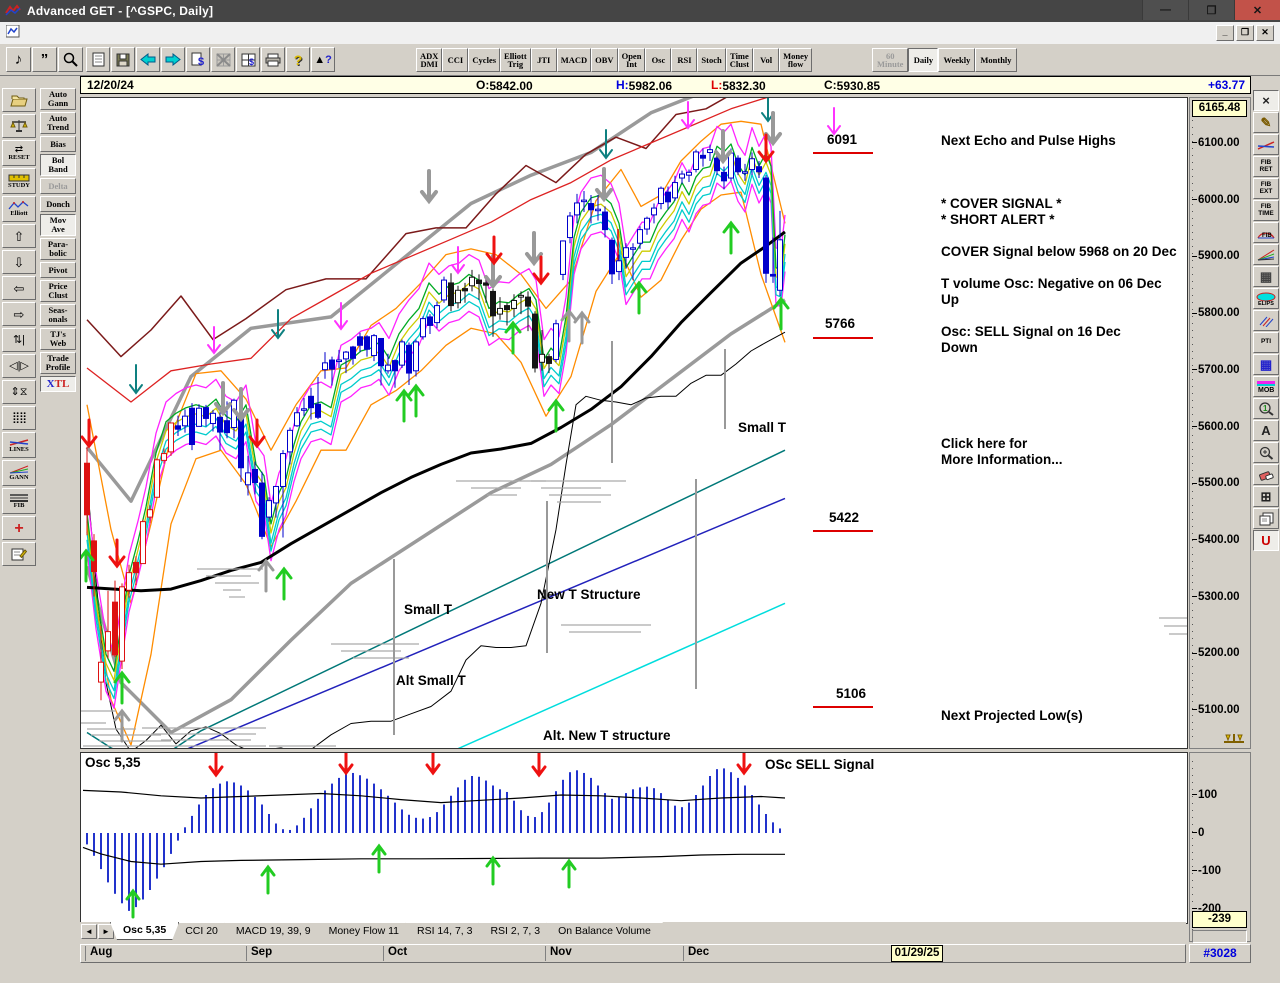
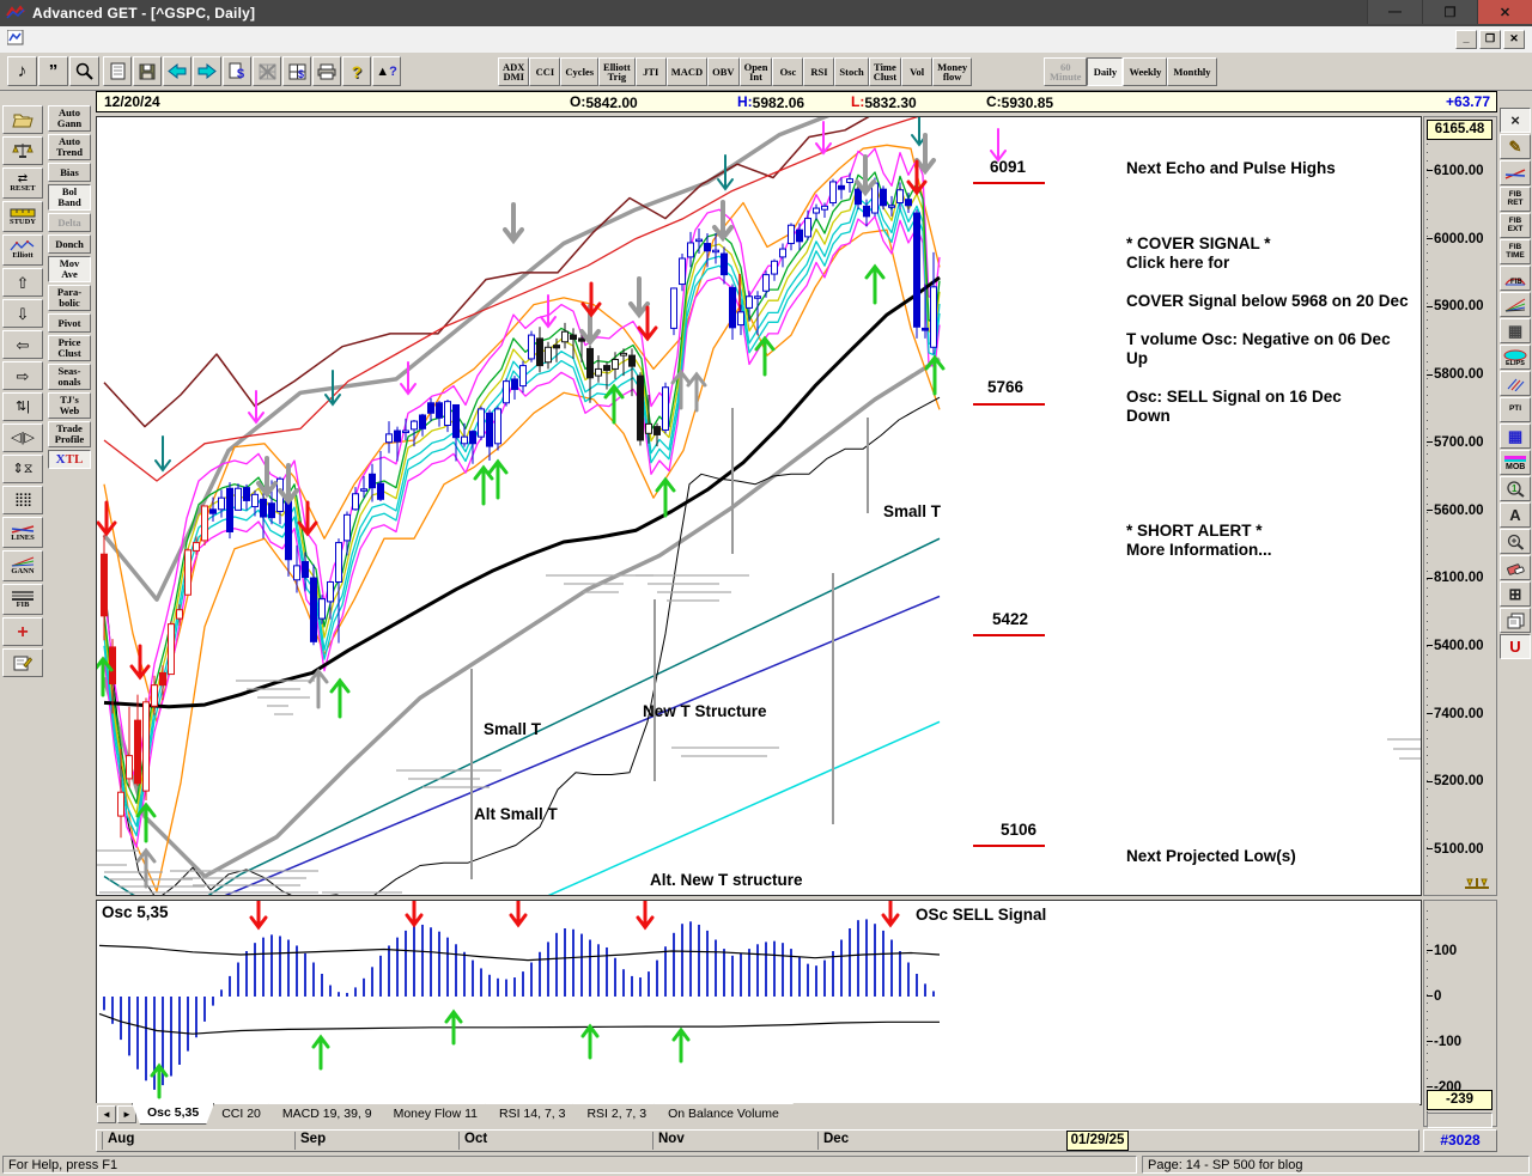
  Advanced GET - [^GSPC, Daily]
  —
  ❐
  ✕
  _
  ❐
  ✕
  ♪
  ”
  $
  $
  ?
  ▲?
  ADX
  DMI
  CCI
  Cycles
  Elliott
  Trig
  JTI
  MACD
  OBV
  Open
  Int
  Osc
  RSI
  Stoch
  Time
  Clust
  Vol
  Money
  flow
  60
  Minute
  Daily
  Weekly
  Monthly
  12/20/24
  O:
  5842.00
  H:
  5982.06
  L:
  5832.30
  C:
  5930.85
  +63.77
  ⇄
  ⇧
  ⇩
  ⇦
  ⇨
  ⇅|
  ◁|▷
  ⇕⧖
  ⣿⣿
  +
  Auto
  Gann
  Auto
  Trend
  Bias
  Bol
  Band
  Delta
  Donch
  Mov
  Ave
  Para-
  bolic
  Pivot
  Price
  Clust
  Seas-
  onals
  TJ's
  Web
  Trade
  Profile
  X
  TL
  6091
  5766
  5422
  5106
  Next Echo and Pulse Highs
  * COVER SIGNAL *
- * SHORT ALERT *
+ Click here for
  COVER Signal below 5968 on 20 Dec
  T volume Osc: Negative on 06 Dec
  Up
  Osc: SELL Signal on 16 Dec
  Down
- Click here for
+ * SHORT ALERT *
  More Information...
  Next Projected Low(s)
  Small T
  Small T
  New T Structure
  Alt Small T
  Alt. New T structure
  6165.48
  6100.00
  6000.00
  5900.00
  5800.00
  5700.00
  5600.00
- 5500.00
+ 8100.00
  5400.00
- 5300.00
+ 7400.00
  5200.00
  5100.00
  ×
  ✎
  ▦
  ▦
  1
  A
  ⊞
  U
  Osc 5,35
  OSc SELL Signal
  100
  0
  -100
  -200
  -239
  ◄
  ►
  Osc 5,35
  CCI 20
  MACD 19, 39, 9
  Money Flow 11
  RSI 14, 7, 3
  RSI 2, 7, 3
  On Balance Volume
  Aug
  Sep
  Oct
  Nov
  Dec
  01/29/25
  #3028
+ For Help, press F1
+ Page: 14 - SP 500 for blog
